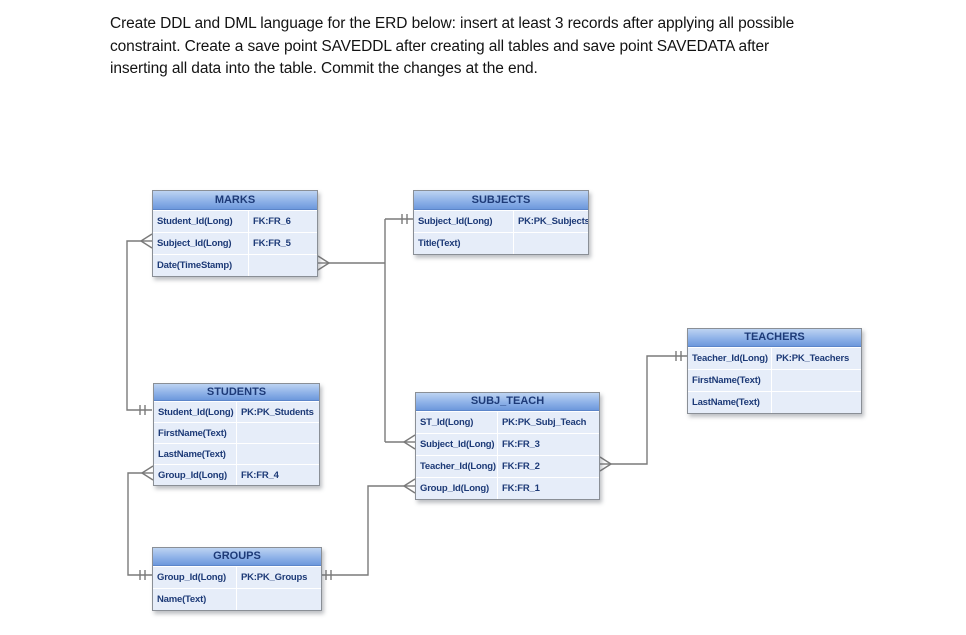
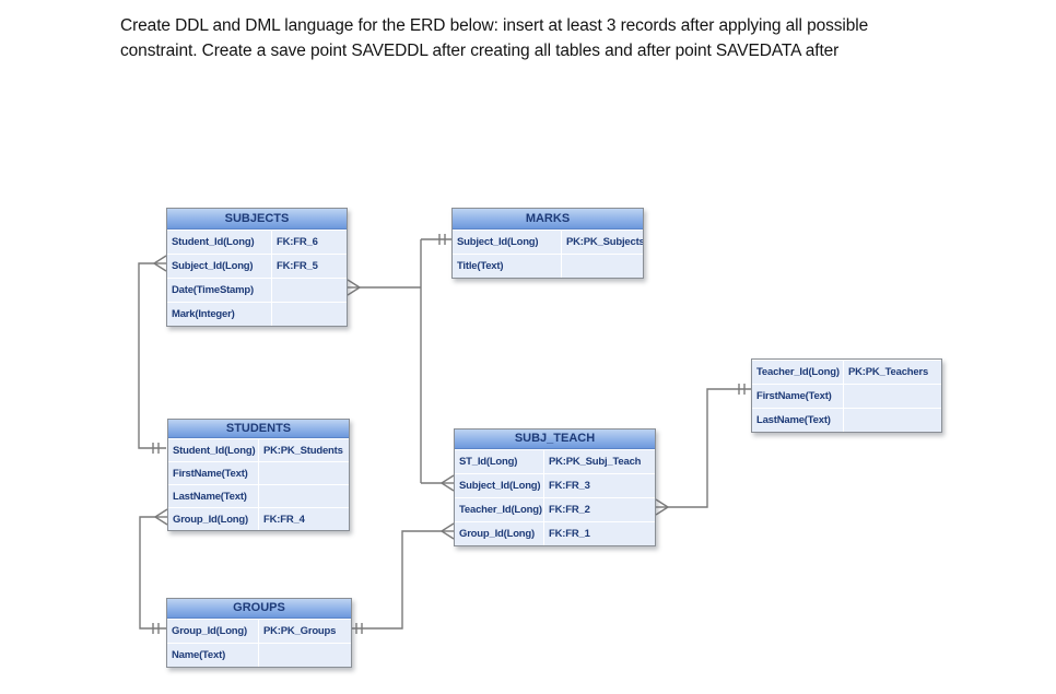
  Create DDL and DML language for the ERD below: insert at least 3 records after applying all possible
- constraint. Create a save point SAVEDDL after creating all tables and save point SAVEDATA after
+ constraint. Create a save point SAVEDDL after creating all tables and after point SAVEDATA after
- inserting all data into the table. Commit the changes at the end.
- MARKS
+ SUBJECTS
  Student_Id(Long)
  FK:FR_6
  Subject_Id(Long)
  FK:FR_5
  Date(TimeStamp)
+ Mark(Integer)
- SUBJECTS
+ MARKS
  Subject_Id(Long)
  PK:PK_Subjects
  Title(Text)
- TEACHERS
  Teacher_Id(Long)
  PK:PK_Teachers
  FirstName(Text)
  LastName(Text)
  STUDENTS
  Student_Id(Long)
  PK:PK_Students
  FirstName(Text)
  LastName(Text)
  Group_Id(Long)
  FK:FR_4
  SUBJ_TEACH
  ST_Id(Long)
  PK:PK_Subj_Teach
  Subject_Id(Long)
  FK:FR_3
  Teacher_Id(Long)
  FK:FR_2
  Group_Id(Long)
  FK:FR_1
  GROUPS
  Group_Id(Long)
  PK:PK_Groups
  Name(Text)
